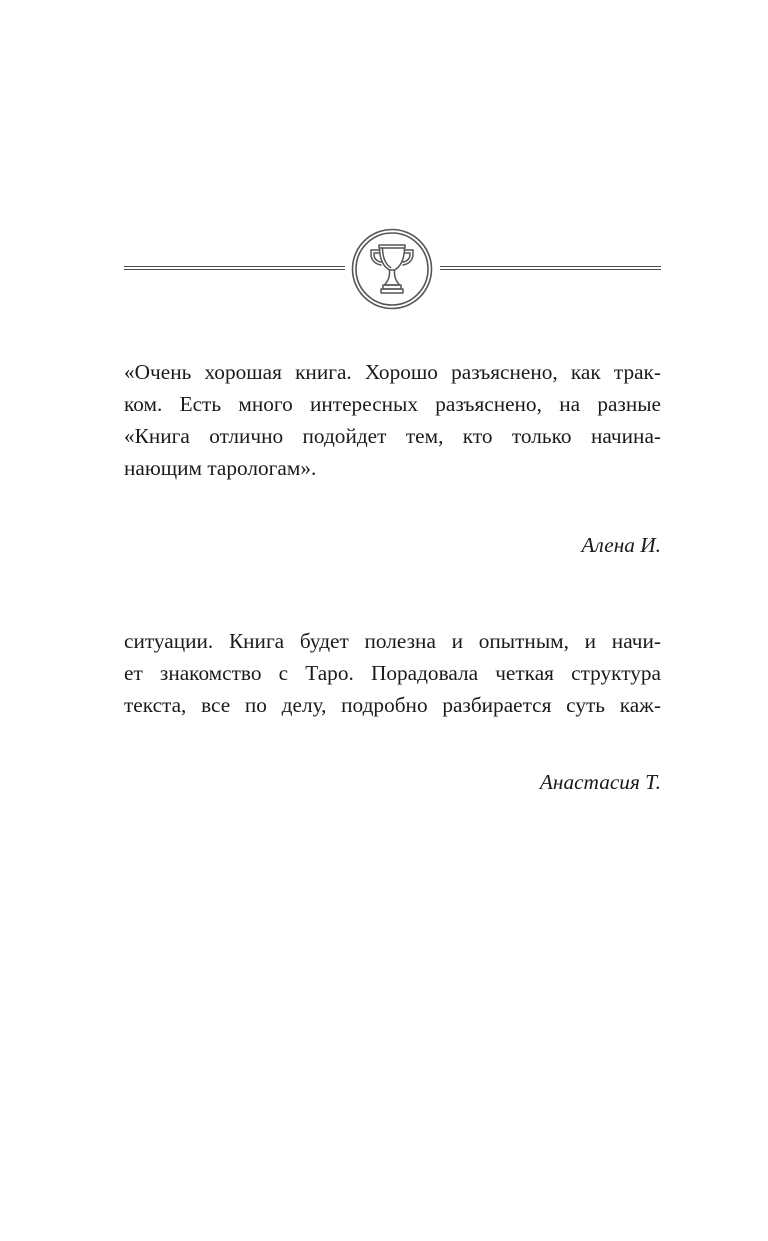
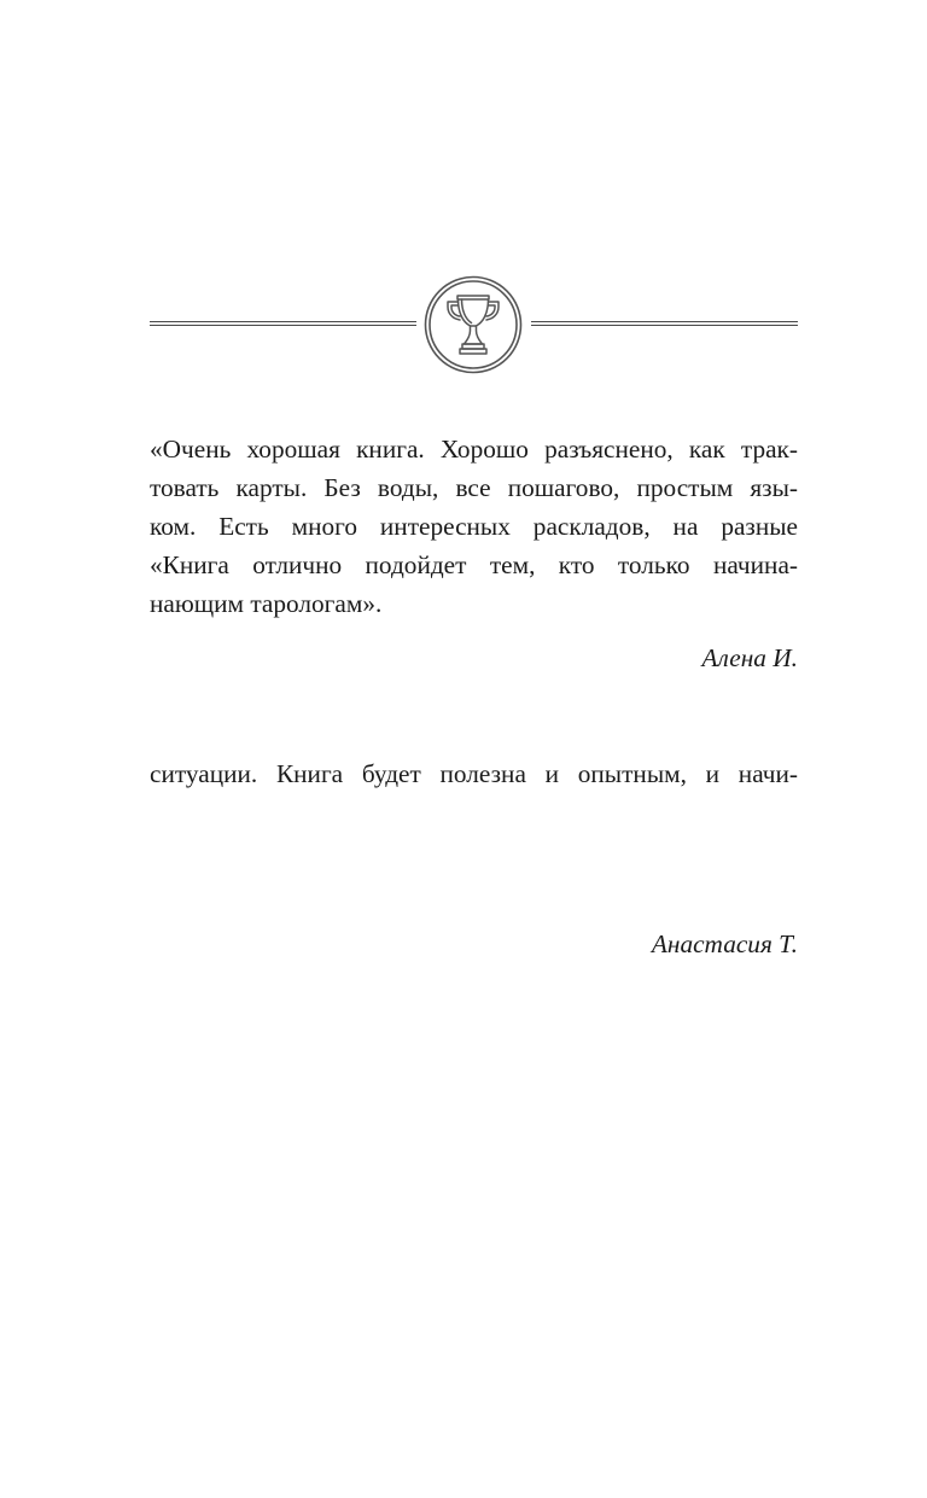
  «Очень хорошая книга. Хорошо разъяснено, как трак-
+ товать карты. Без воды, все пошагово, простым язы-
- ком. Есть много интересных разъяснено, на разные
+ ком. Есть много интересных раскладов, на разные
  «Книга отлично подойдет тем, кто только начина-
  нающим тарологам».
  Алена И.
  ситуации. Книга будет полезна и опытным, и начи-
- ет знакомство с Таро. Порадовала четкая структура
- текста, все по делу, подробно разбирается суть каж-
  Анастасия Т.
